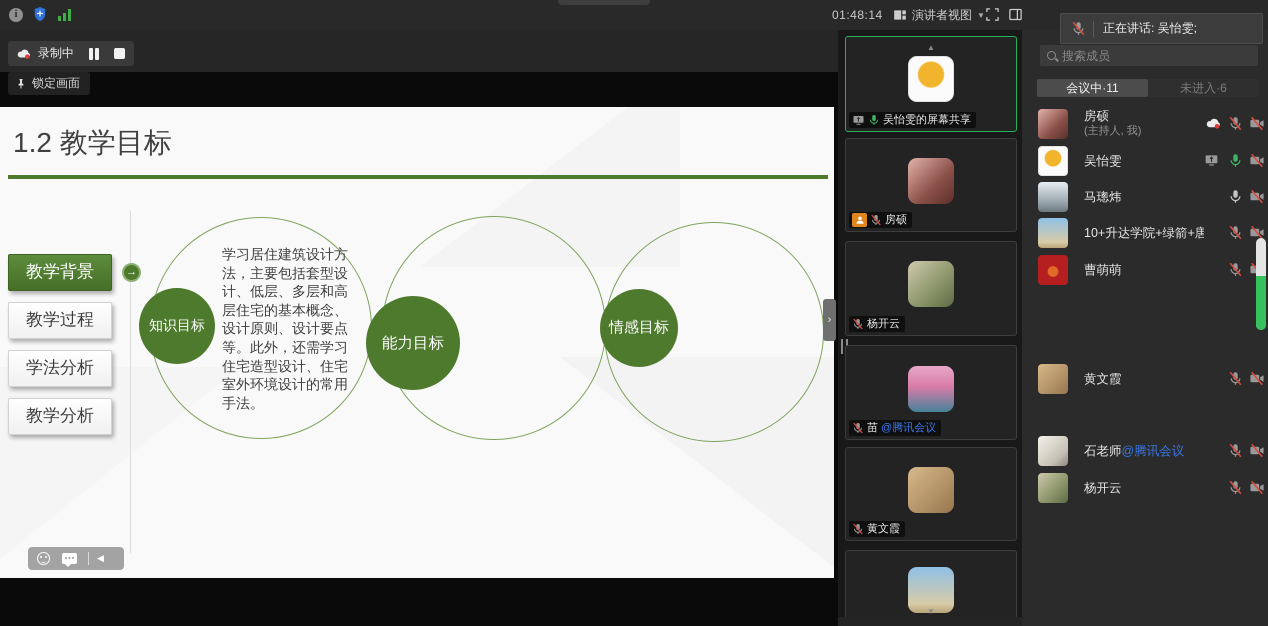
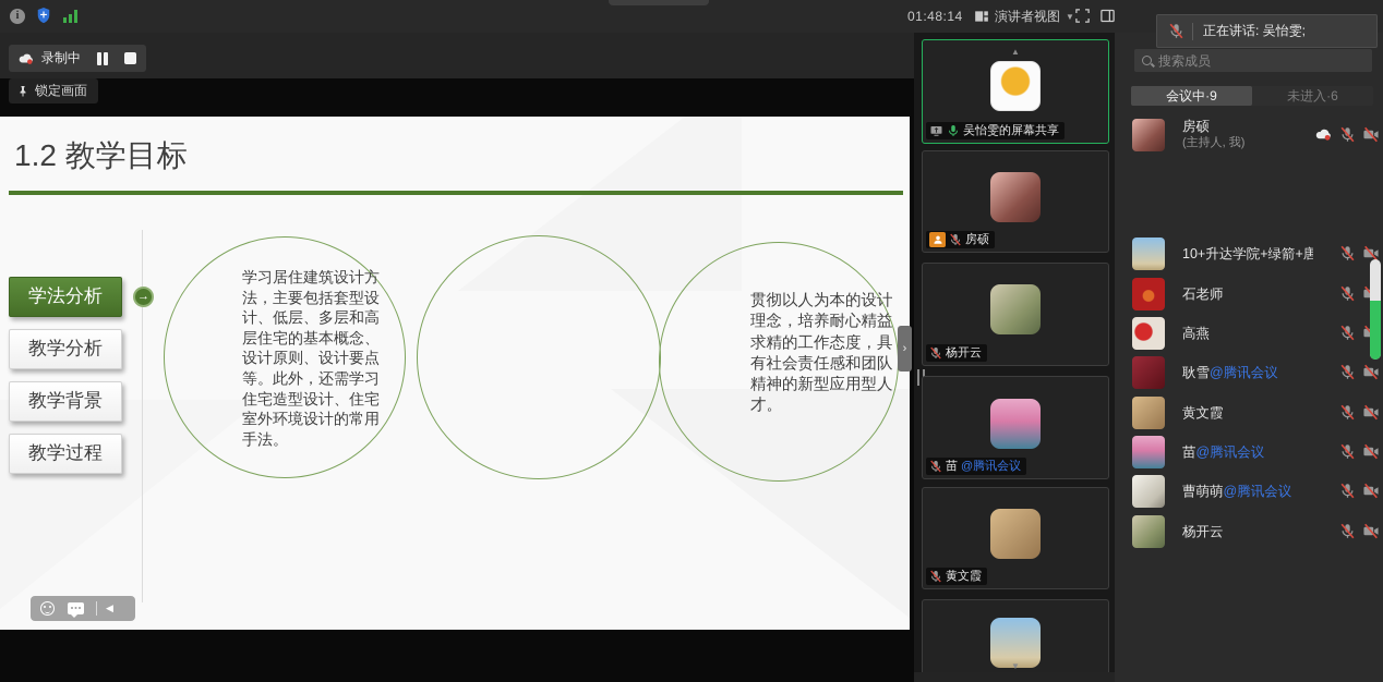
  i
  01:48:14
  演讲者视图
  ▼
  录制中
  锁定画面
  1.2 教学目标
- 教学背景
+ 学法分析
- 教学过程
+ 教学分析
- 学法分析
+ 教学背景
- 教学分析
+ 教学过程
  →
- 知识目标
- 能力目标
- 情感目标
  学习居住建筑设计方法，主要包括套型设计、低层、多层和高层住宅的基本概念、设计原则、设计要点等。此外，还需学习住宅造型设计、住宅室外环境设计的常用手法。
+ 贯彻以人为本的设计理念，培养耐心精益求精的工作态度，具有社会责任感和团队精神的新型应用型人才。
  ◀
  ›
  ▲
  吴怡雯的屏幕共享
  房硕
  杨开云
  苗
  @腾讯会议
  黄文霞
  ▼
  正在讲话: 吴怡雯;
  搜索成员
- 会议中·11
+ 会议中·9
  未进入·6
  房硕
  (主持人, 我)
- 吴怡雯
- 马璁炜
  10+升达学院+绿箭+唐
- 曹萌萌
+ 石老师
+ 高燕
+ 耿雪@腾讯会议
  黄文霞
+ 苗@腾讯会议
- 石老师@腾讯会议
+ 曹萌萌@腾讯会议
  杨开云
